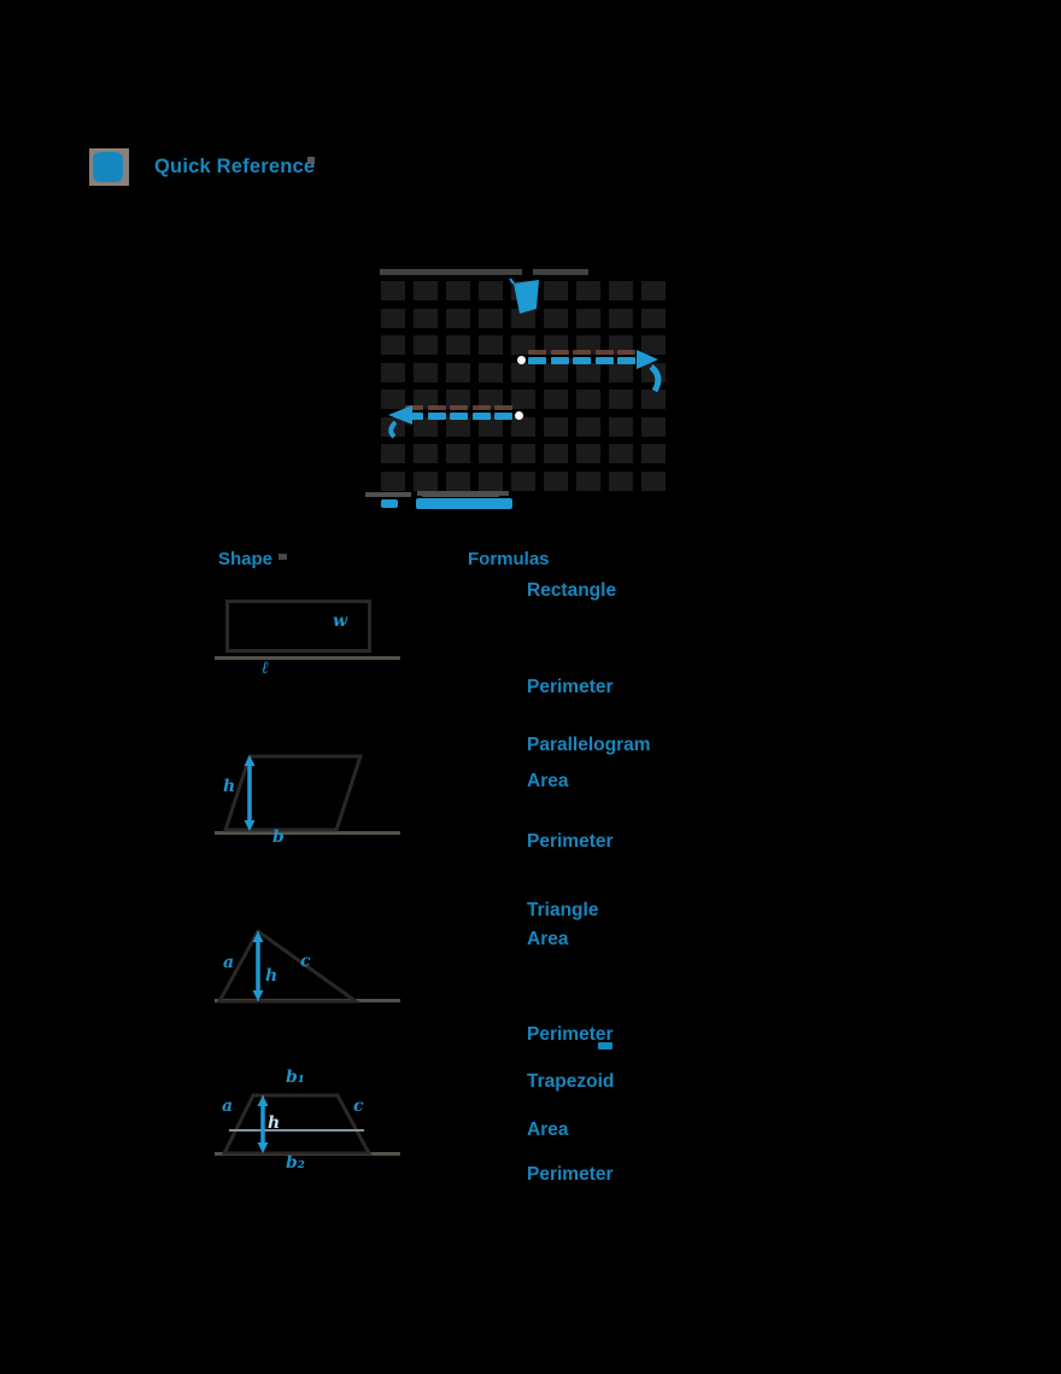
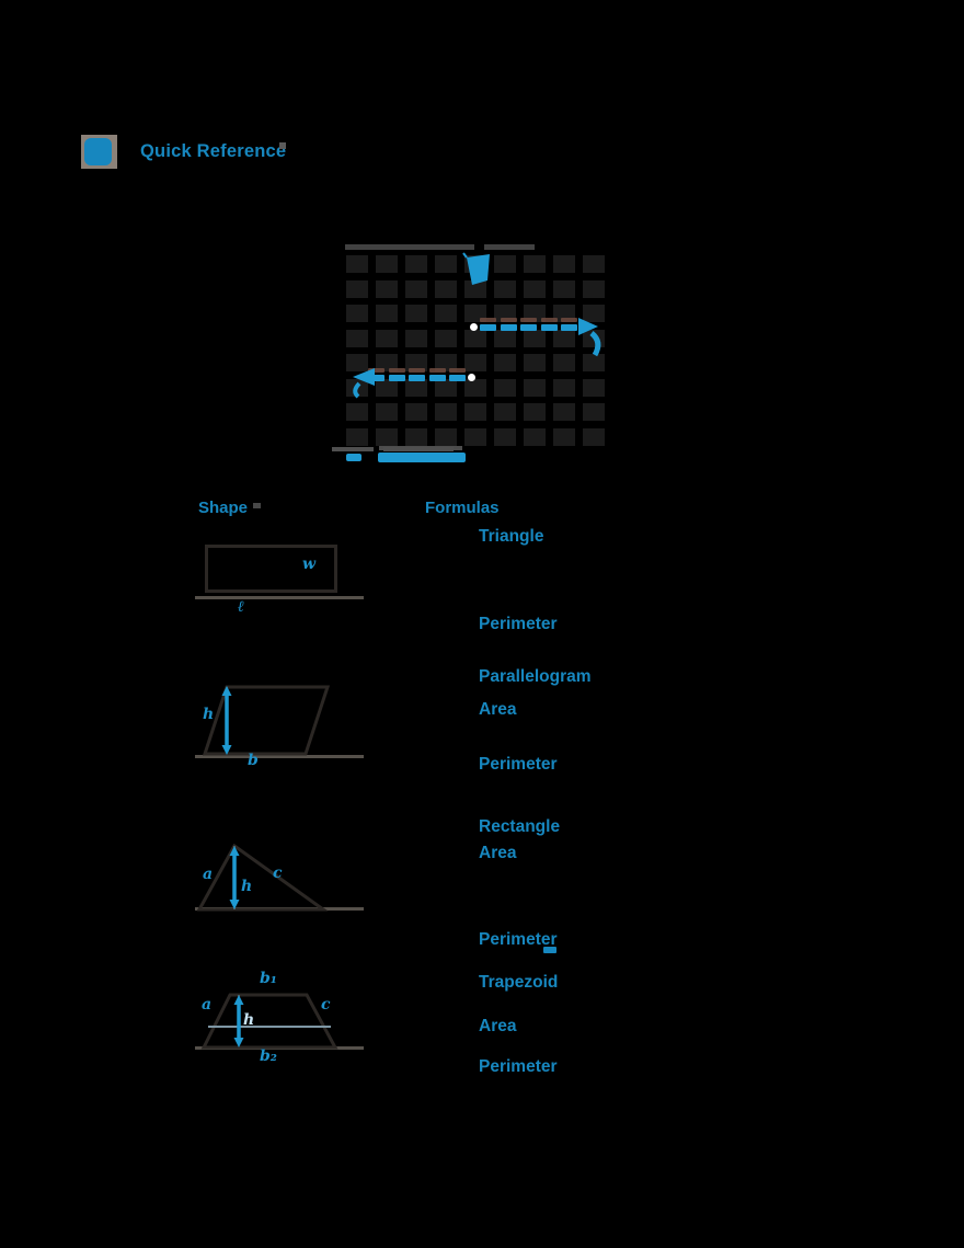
  Quick Reference
  Shape
  Formulas
  w
  ℓ
- Rectangle
+ Triangle
  Perimeter
  h
  b
  Parallelogram
  Area
  Perimeter
  a
  h
  c
- Triangle
+ Rectangle
  Area
  Perimeter
  b₁
  a
  c
  h
  b₂
  Trapezoid
  Area
  Perimeter
